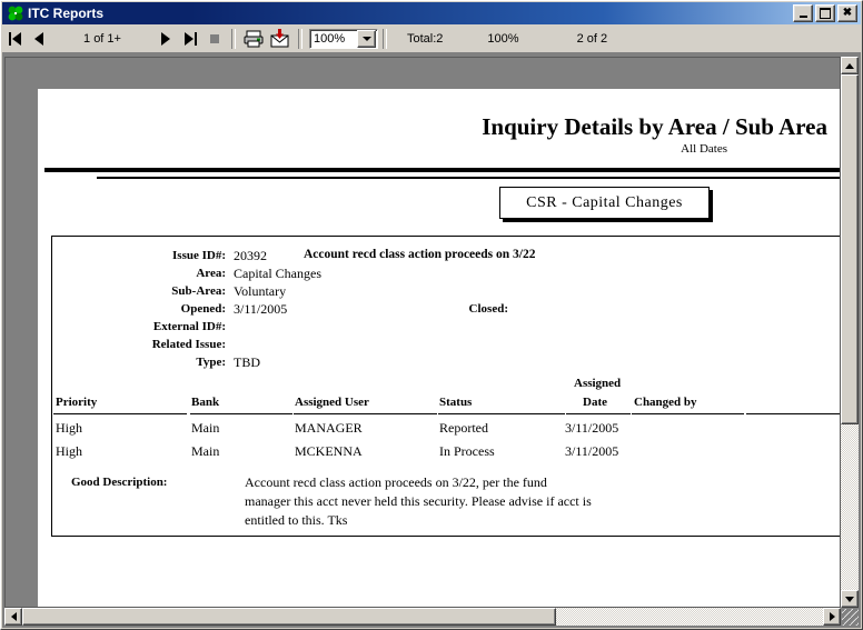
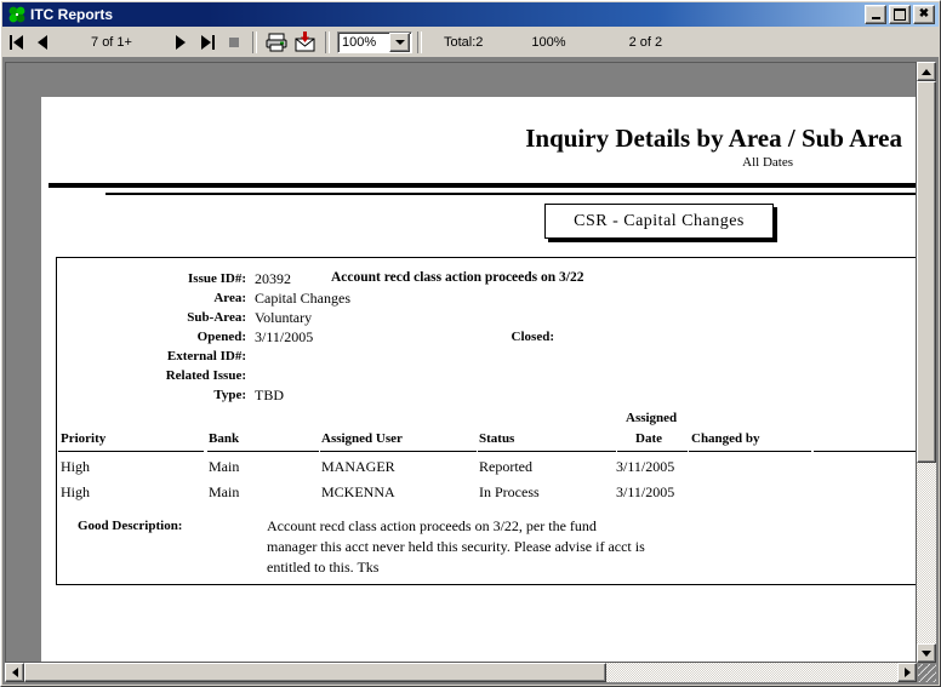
  ITC Reports
  ✖
- 1 of 1+
+ 7 of 1+
  100%
  Total:2
  100%
  2 of 2
  Inquiry Details by Area / Sub Area
  All Dates
  CSR - Capital Changes
  Issue ID#:
  20392
  Account recd class action proceeds on 3/22
  Area:
  Capital Changes
  Sub-Area:
  Voluntary
  Opened:
  3/11/2005
  Closed:
  External ID#:
  Related Issue:
  Type:
  TBD
  Assigned
  Priority
  Bank
  Assigned User
  Status
  Date
  Changed by
  High
  Main
  MANAGER
  Reported
  3/11/2005
  High
  Main
  MCKENNA
  In Process
  3/11/2005
  Good Description:
  Account recd class action proceeds on 3/22, per the fund
  manager this acct never held this security. Please advise if acct is
  entitled to this. Tks
